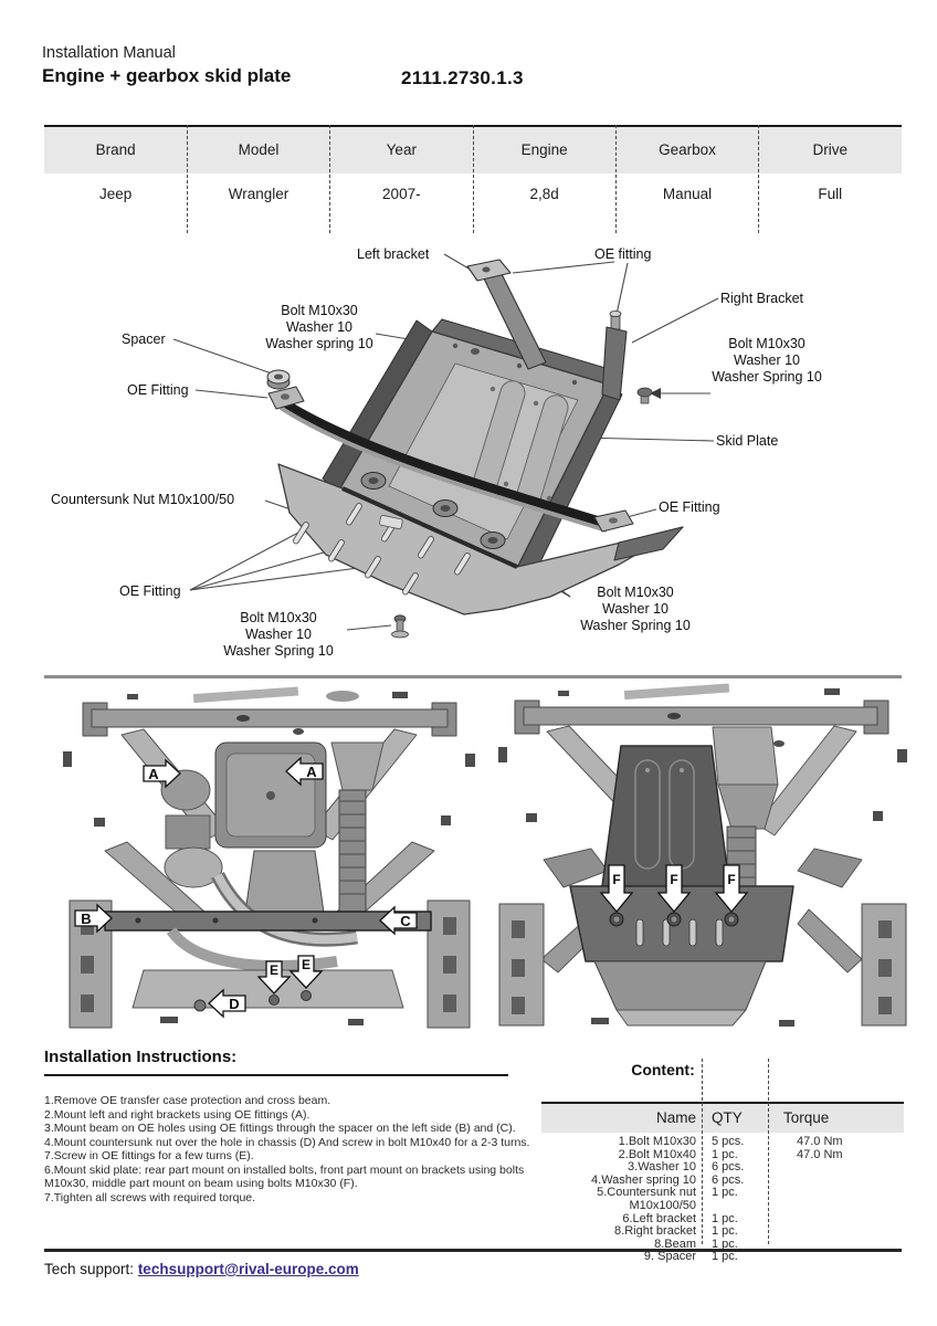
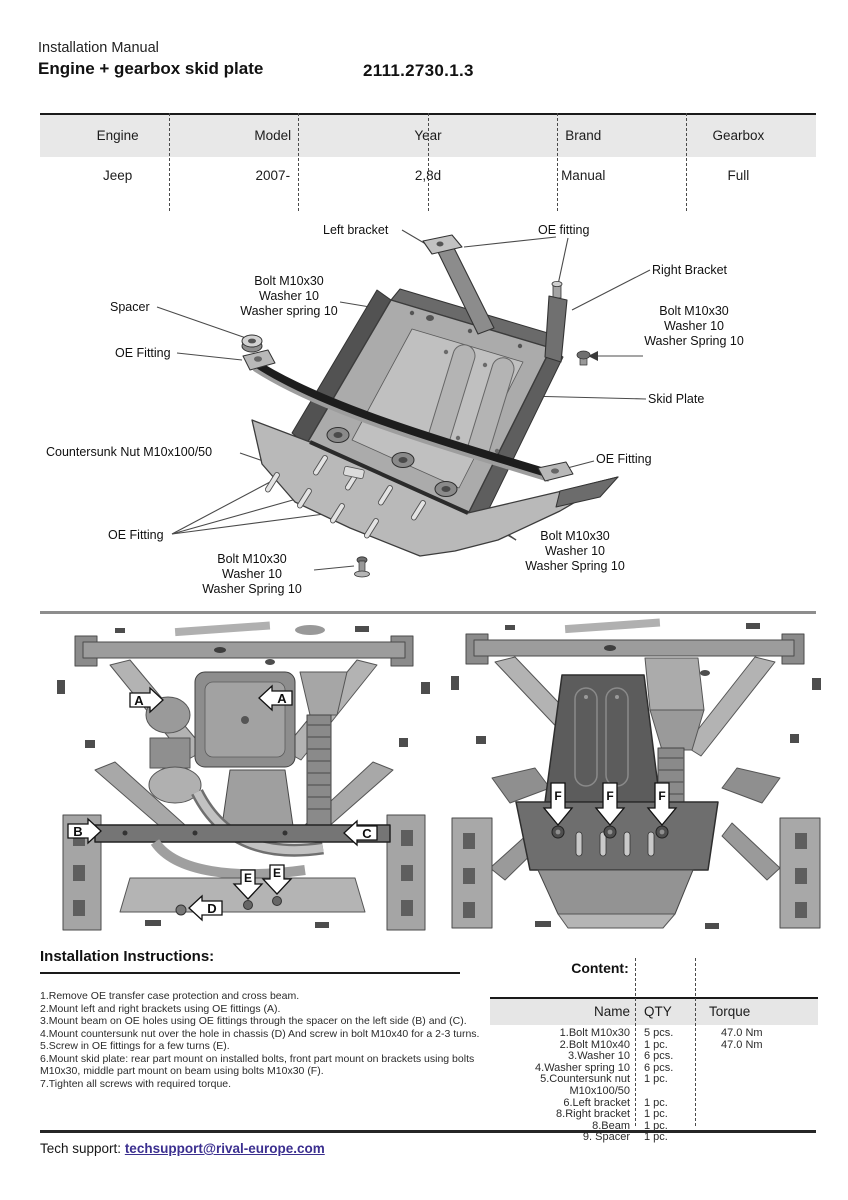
  Installation Manual
  Engine + gearbox skid plate
  2111.2730.1.3
- Brand
+ Engine
  Model
  Year
- Engine
+ Brand
  Gearbox
- Drive
  Jeep
- Wrangler
  2007-
  2,8d
  Manual
  Full
  Left bracket
  OE fitting
  Right Bracket
  Bolt M10x30
  Washer 10
  Washer spring 10
  Spacer
  Bolt M10x30
  Washer 10
  Washer Spring 10
  OE Fitting
  Skid Plate
  Countersunk Nut M10x100/50
  OE Fitting
  OE Fitting
  Bolt M10x30
  Washer 10
  Washer Spring 10
  Bolt M10x30
  Washer 10
  Washer Spring 10
  A
  A
  B
  C
  D
  E
  E
  F
  F
  F
  Installation Instructions:
  1.Remove OE transfer case protection and cross beam.
  2.Mount left and right brackets using OE fittings (A).
  3.Mount beam on OE holes using OE fittings through the spacer on the left side (B) and (C).
  4.Mount countersunk nut over the hole in chassis (D) And screw in bolt M10x40 for a 2-3 turns.
- 7.Screw in OE fittings for a few turns (E).
+ 5.Screw in OE fittings for a few turns (E).
  6.Mount skid plate: rear part mount on installed bolts, front part mount on brackets using bolts M10x30, middle part mount on beam using bolts M10x30 (F).
  7.Tighten all screws with required torque.
  Content:
  Name
  QTY
  Torque
  1.Bolt M10x30
  5 pcs.
  47.0 Nm
  2.Bolt M10x40
  1 pc.
  47.0 Nm
  3.Washer 10
  6 pcs.
  4.Washer spring 10
  6 pcs.
  5.Countersunk nut M10x100/50
  1 pc.
  6.Left bracket
  1 pc.
  8.Right bracket
  1 pc.
  8.Beam
  1 pc.
  9. Spacer
  1 pc.
  Tech support: techsupport@rival-europe.com
